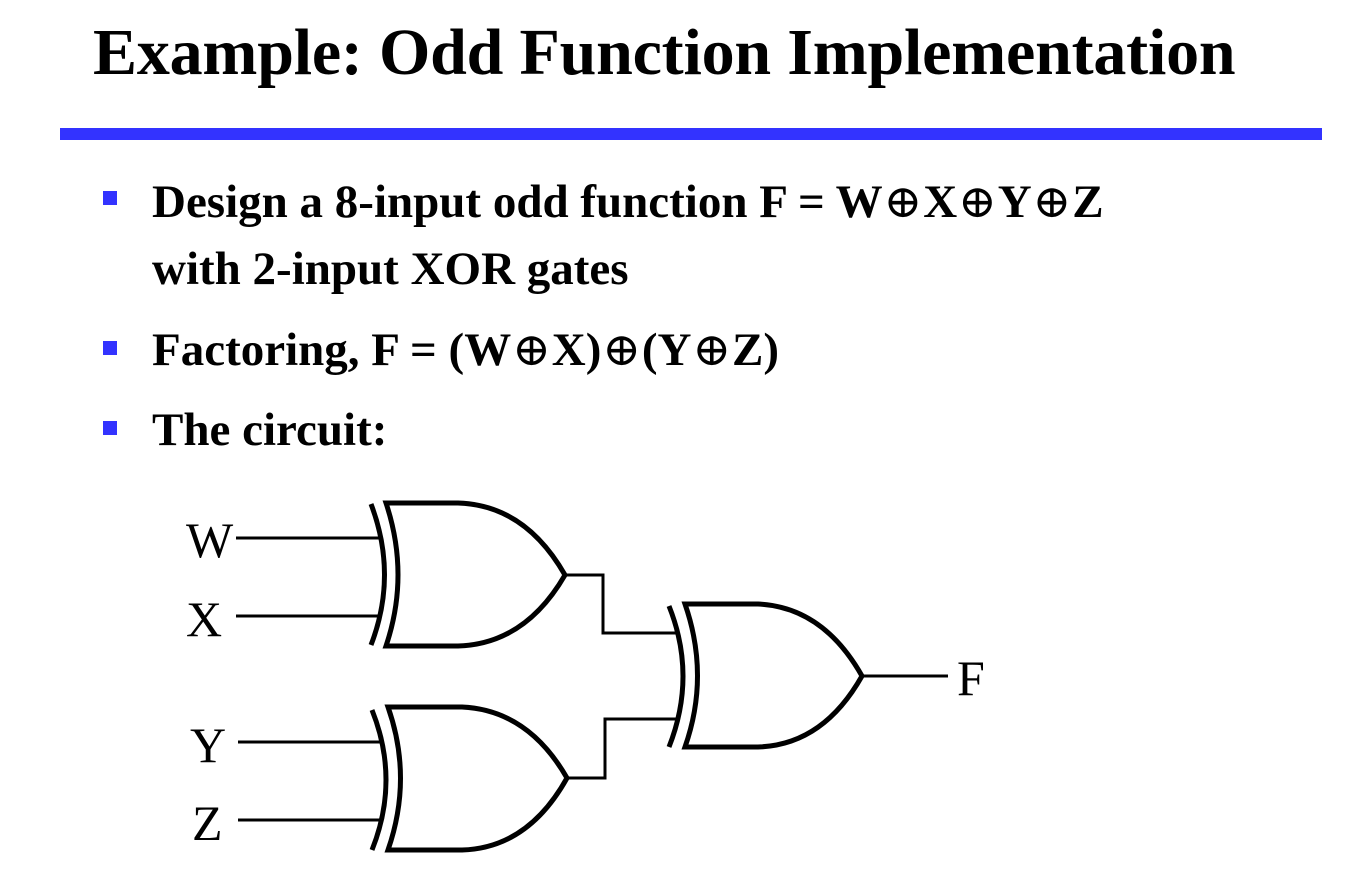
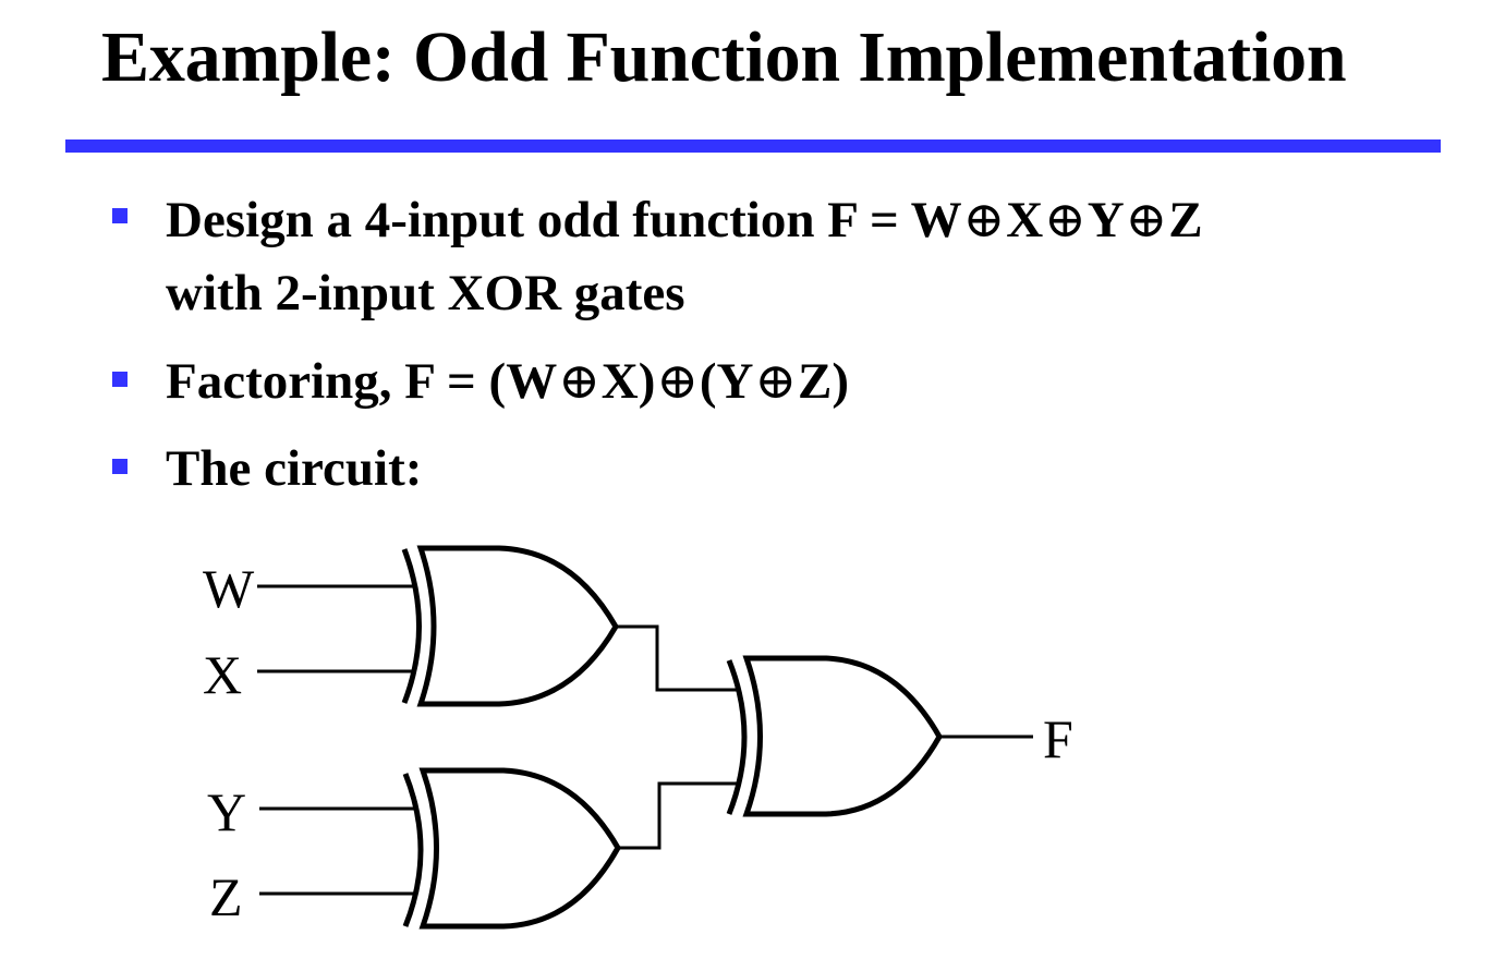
  Example: Odd Function Implementation
- Design a 8-input odd function F = W⊕X⊕Y⊕Z
+ Design a 4-input odd function F = W⊕X⊕Y⊕Z
  with 2-input XOR gates
  Factoring, F = (W⊕X)⊕(Y⊕Z)
  The circuit:
  W
  X
  Y
  Z
  F
